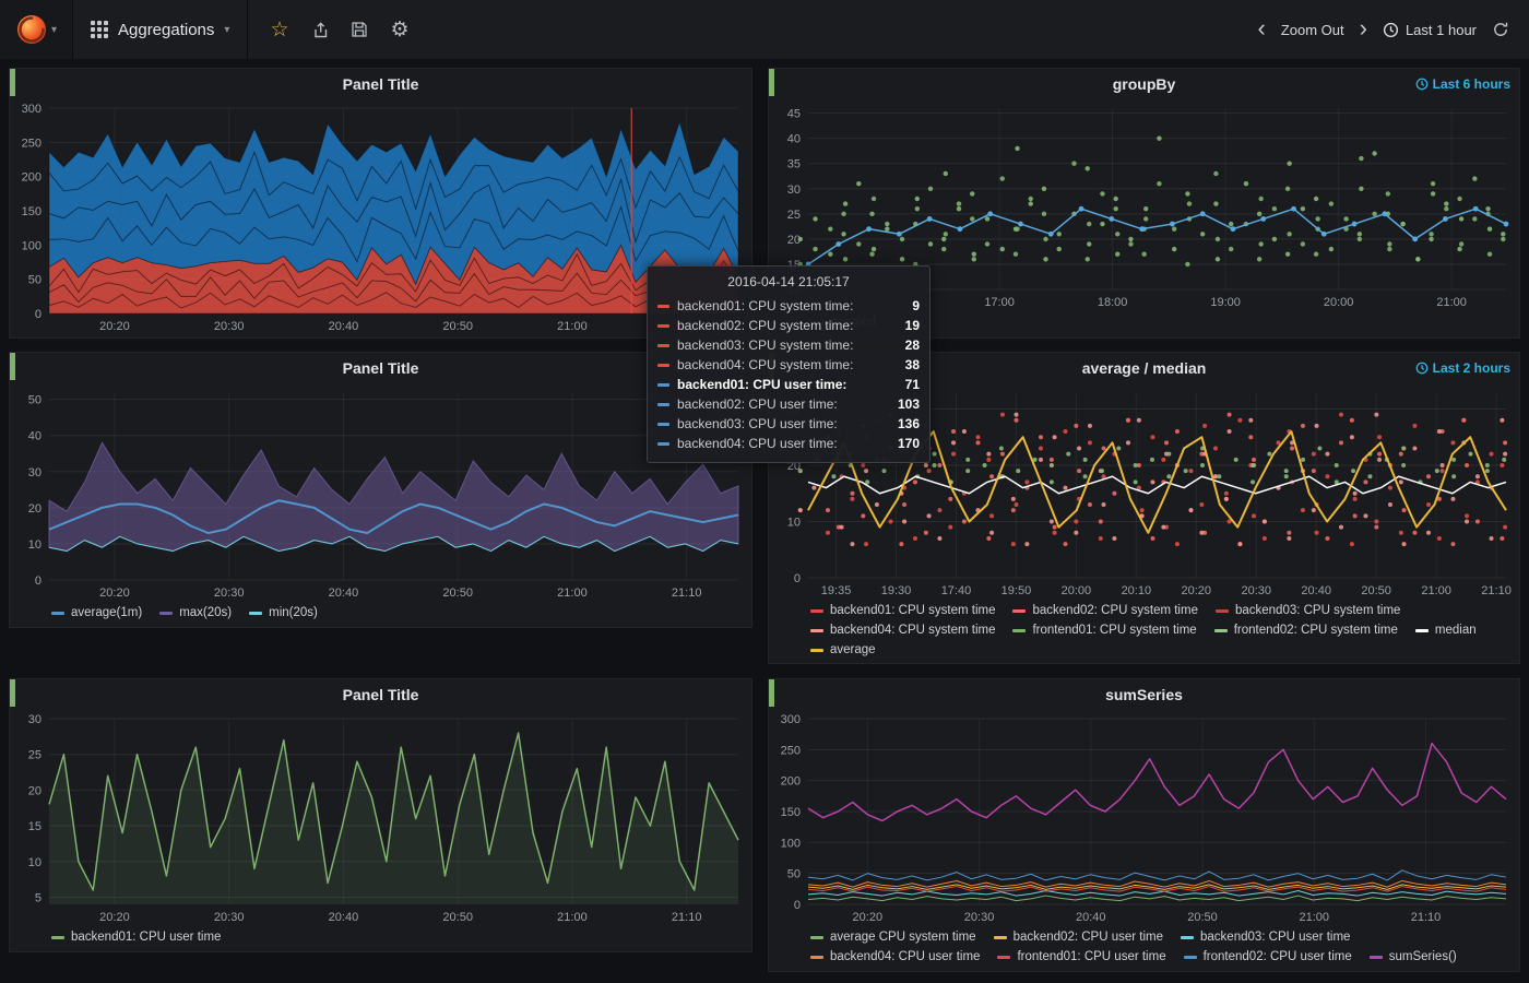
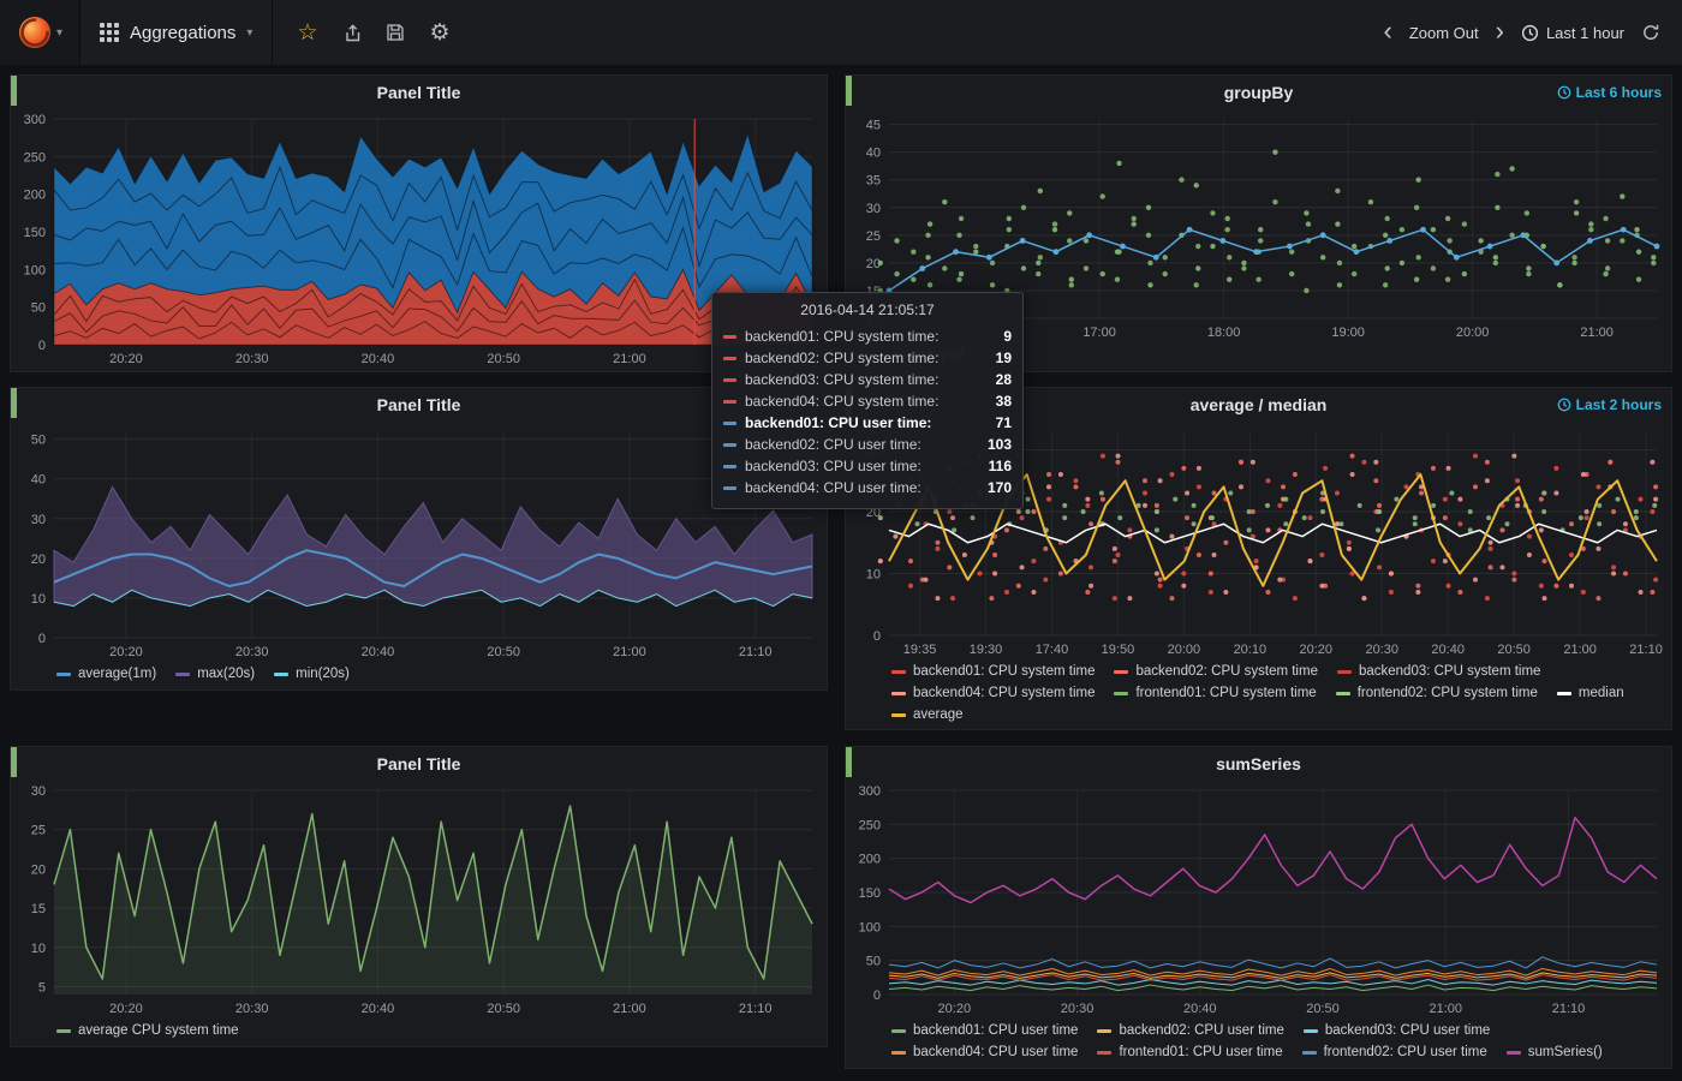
  ▾
  Aggregations
  ▾
  ☆
  ⚙
  ‹
  Zoom Out
  ›
  Last 1 hour
  Panel Title
  20:20
  20:30
  20:40
  20:50
  21:00
  0
  50
  100
  150
  200
  250
  300
  groupBy
  Last 6 hours
  17:00
  18:00
  19:00
  20:00
  21:00
  20
  25
  30
  35
  40
  45
  Panel Title
  20:20
  20:30
  20:40
  20:50
  21:00
  21:10
  0
  10
  20
  30
  40
  50
  average(1m)
  max(20s)
  min(20s)
  average / median
  Last 2 hours
  19:35
  19:30
  17:40
  19:50
  20:00
  20:10
  20:20
  20:30
  20:40
  20:50
  21:00
  21:10
  0
  10
  20
  backend01: CPU system time
  backend02: CPU system time
  backend03: CPU system time
  backend04: CPU system time
  frontend01: CPU system time
  frontend02: CPU system time
  median
  average
  Panel Title
  20:20
  20:30
  20:40
  20:50
  21:00
  21:10
  5
  10
  15
  20
  25
  30
- backend01: CPU user time
+ average CPU system time
  sumSeries
  20:20
  20:30
  20:40
  20:50
  21:00
  21:10
  0
  50
  100
  150
  200
  250
  300
- average CPU system time
+ backend01: CPU user time
  backend02: CPU user time
  backend03: CPU user time
  backend04: CPU user time
  frontend01: CPU user time
  frontend02: CPU user time
  sumSeries()
  2016-04-14 21:05:17
  backend01: CPU system time:
  9
  backend02: CPU system time:
  19
  backend03: CPU system time:
  28
  backend04: CPU system time:
  38
  backend01: CPU user time:
  71
  backend02: CPU user time:
  103
  backend03: CPU user time:
- 136
+ 116
  backend04: CPU user time:
  170
